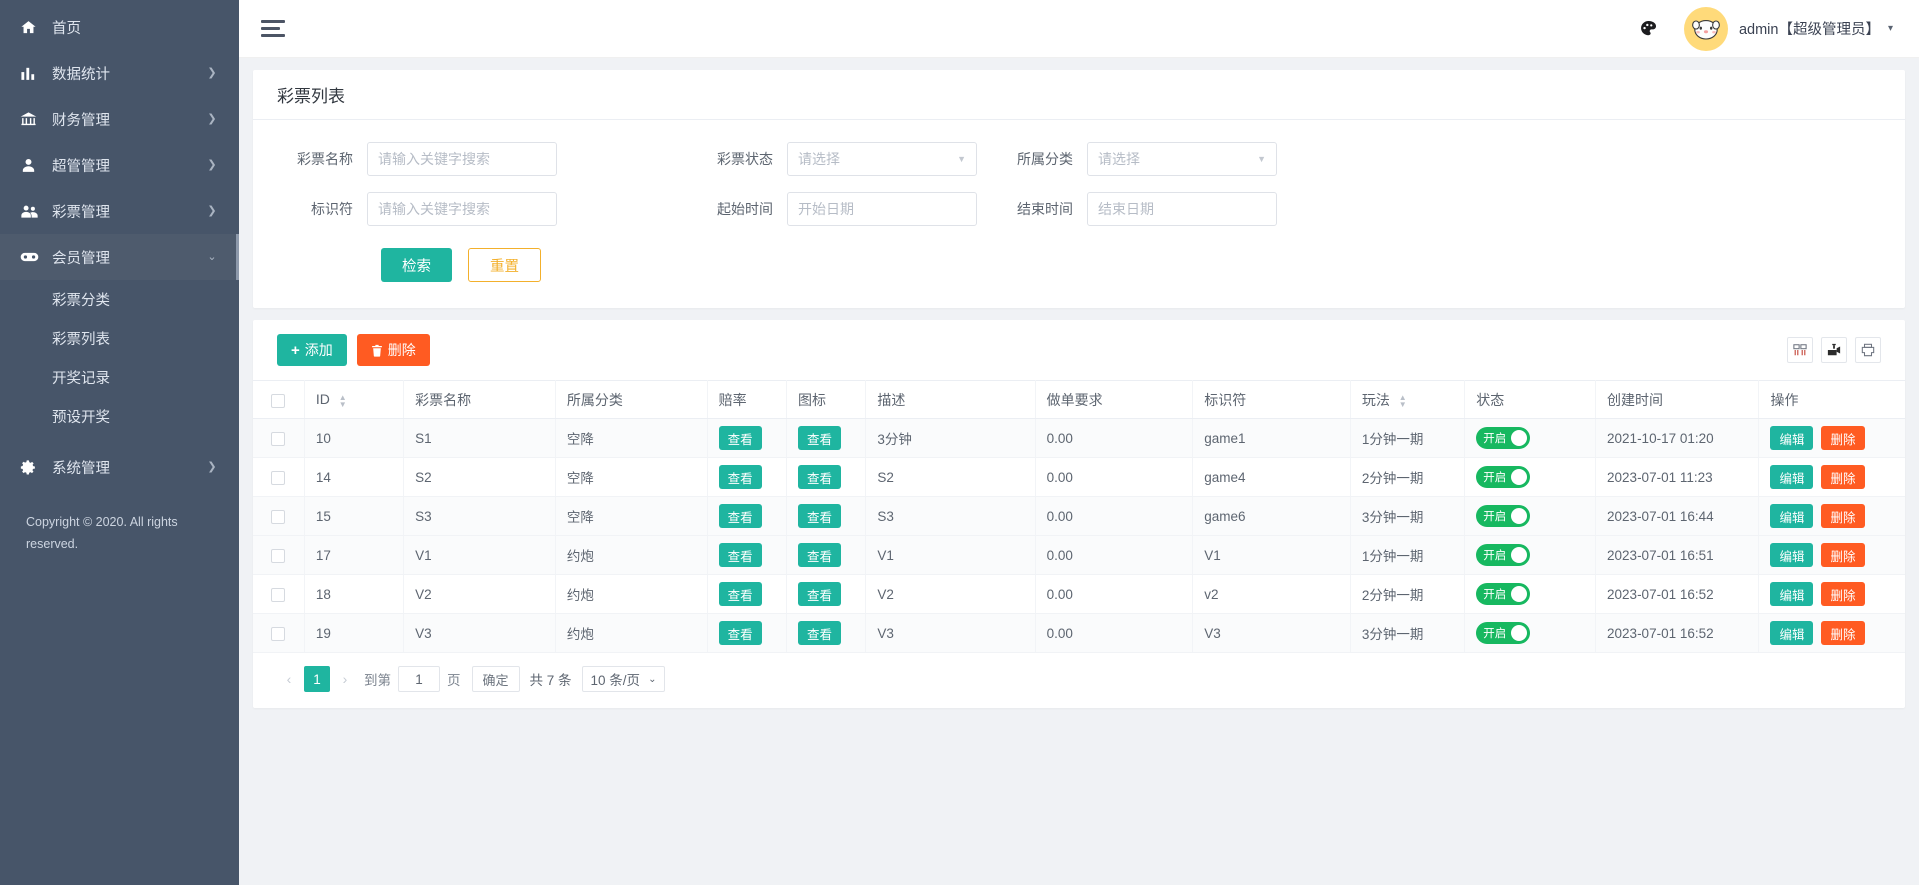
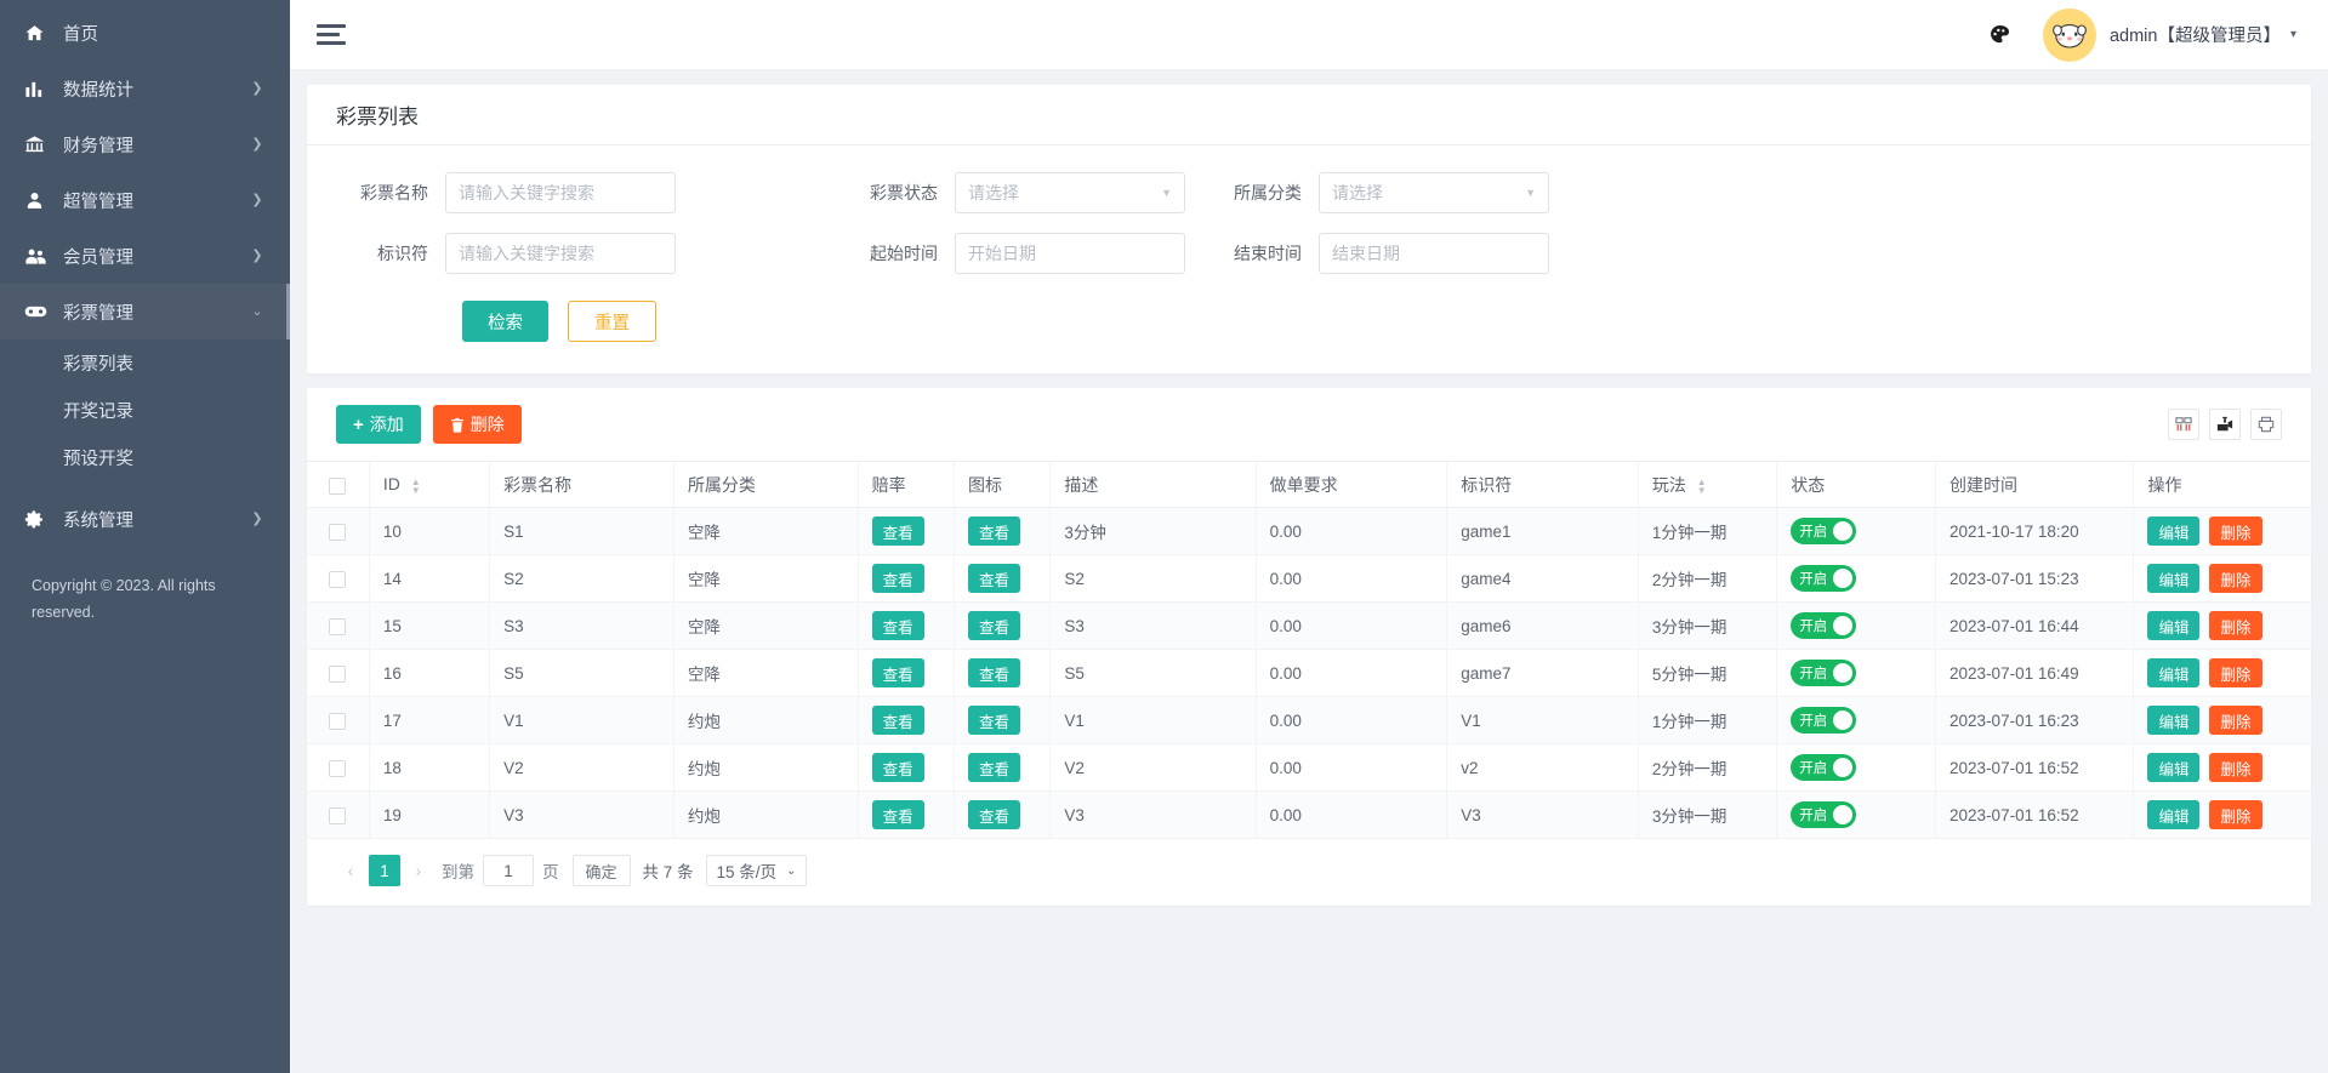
  首页
  数据统计
  ❯
  财务管理
  ❯
  超管管理
  ❯
- 彩票管理
+ 会员管理
  ❯
- 会员管理
+ 彩票管理
  ⌄
- 彩票分类
  彩票列表
  开奖记录
  预设开奖
  系统管理
  ❯
- Copyright © 2020. All rights reserved.
+ Copyright © 2023. All rights reserved.
  admin【超级管理员】
  ▾
  彩票列表
  彩票名称
  请输入关键字搜索
  彩票状态
  请选择
  ▼
  所属分类
  请选择
  ▼
  标识符
  请输入关键字搜索
  起始时间
  开始日期
  结束时间
  结束日期
  检索
  重置
  +
  添加
  删除
  	ID ▲▼	彩票名称	所属分类	赔率	图标	描述	做单要求	标识符	玩法 ▲▼	状态	创建时间	操作
- 	10	S1	空降	查看	查看	3分钟	0.00	game1	1分钟一期	开启	2021-10-17 01:20	编辑 删除
+ 	10	S1	空降	查看	查看	3分钟	0.00	game1	1分钟一期	开启	2021-10-17 18:20	编辑 删除
- 	14	S2	空降	查看	查看	S2	0.00	game4	2分钟一期	开启	2023-07-01 11:23	编辑 删除
+ 	14	S2	空降	查看	查看	S2	0.00	game4	2分钟一期	开启	2023-07-01 15:23	编辑 删除
  	15	S3	空降	查看	查看	S3	0.00	game6	3分钟一期	开启	2023-07-01 16:44	编辑 删除
+ 	16	S5	空降	查看	查看	S5	0.00	game7	5分钟一期	开启	2023-07-01 16:49	编辑 删除
- 	17	V1	约炮	查看	查看	V1	0.00	V1	1分钟一期	开启	2023-07-01 16:51	编辑 删除
+ 	17	V1	约炮	查看	查看	V1	0.00	V1	1分钟一期	开启	2023-07-01 16:23	编辑 删除
  	18	V2	约炮	查看	查看	V2	0.00	v2	2分钟一期	开启	2023-07-01 16:52	编辑 删除
  	19	V3	约炮	查看	查看	V3	0.00	V3	3分钟一期	开启	2023-07-01 16:52	编辑 删除
  ‹
  1
  ›
  到第
  1
  页
  确定
  共 7 条
- 10 条/页
+ 15 条/页
  ⌄
